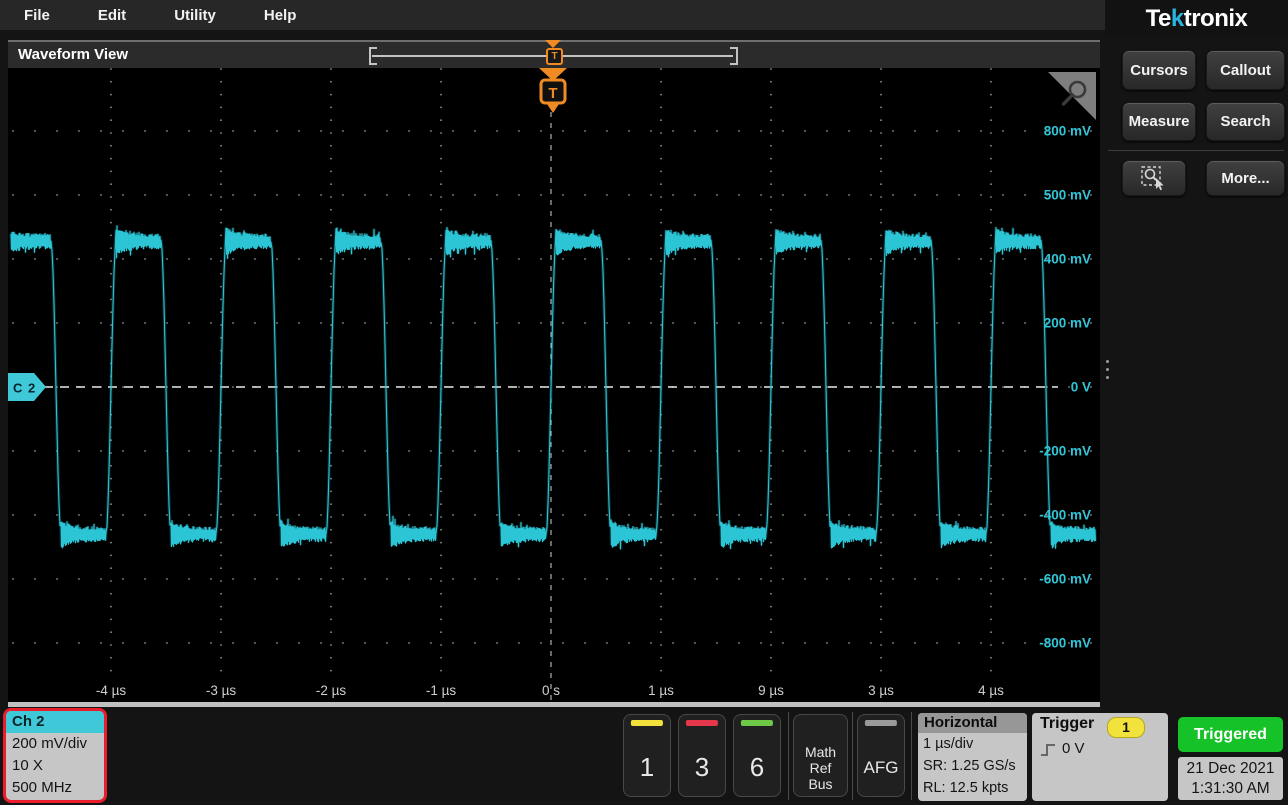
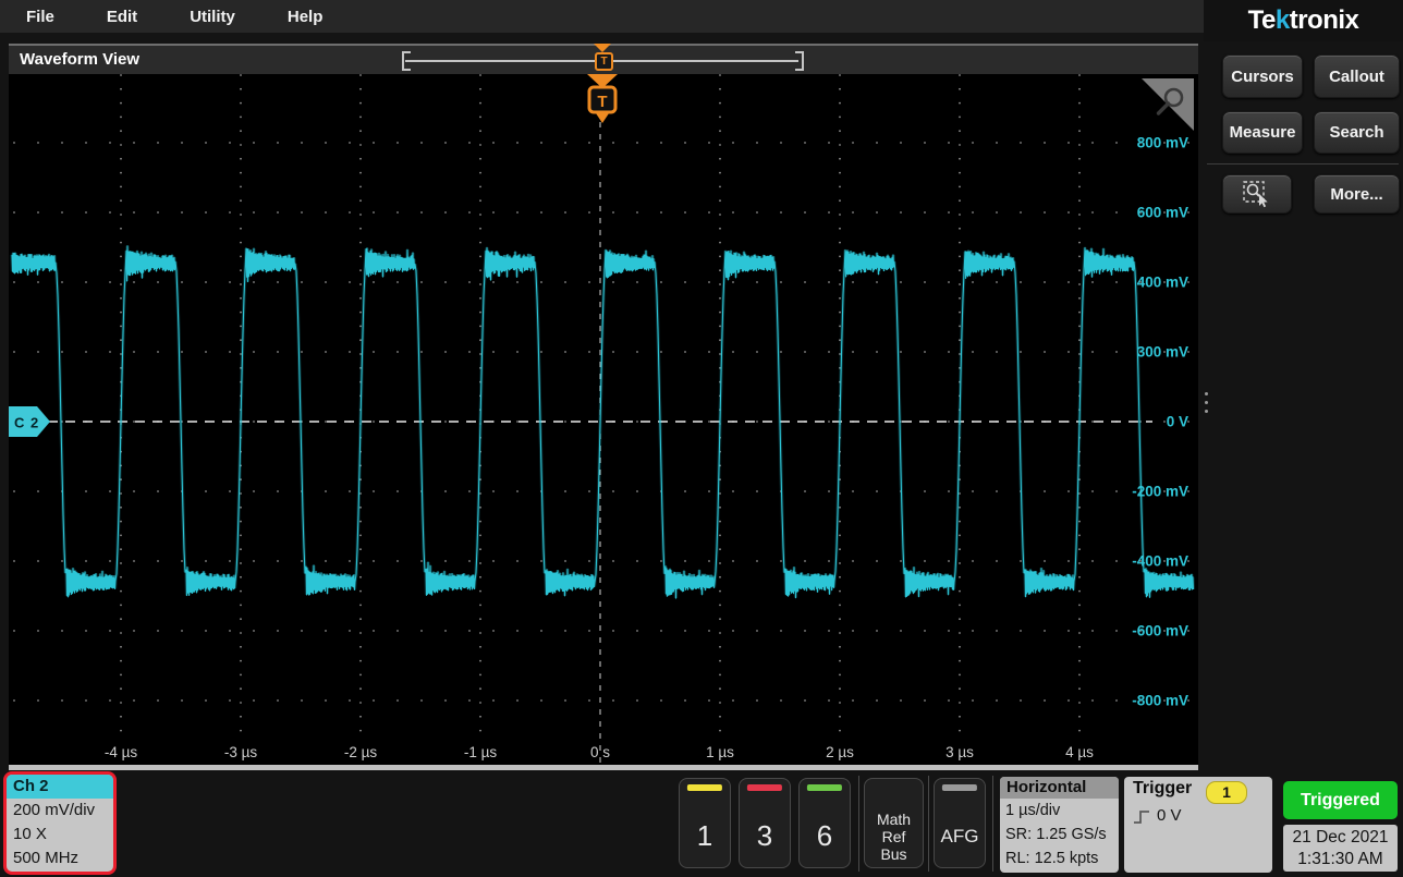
  File
  Edit
  Utility
  Help
  Tektronix
  Waveform View
  T
  C 2
  T
  -4 µs
  -3 µs
  -2 µs
  -1 µs
  0 s
  1 µs
- 9 µs
+ 2 µs
  3 µs
  4 µs
  800 mV
- 500 mV
+ 600 mV
  400 mV
- 200 mV
+ 300 mV
  0 V
  -200 mV
  -400 mV
  -600 mV
  -800 mV
  Cursors
  Callout
  Measure
  Search
  More...
  Ch 2
  200 mV/div
  10 X
  500 MHz
  1
  3
  6
  Math
  Ref
  Bus
  AFG
  Horizontal
  1 µs/div
  SR: 1.25 GS/s
  RL: 12.5 kpts
  Trigger
  1
  0 V
  Triggered
  21 Dec 2021
  1:31:30 AM
